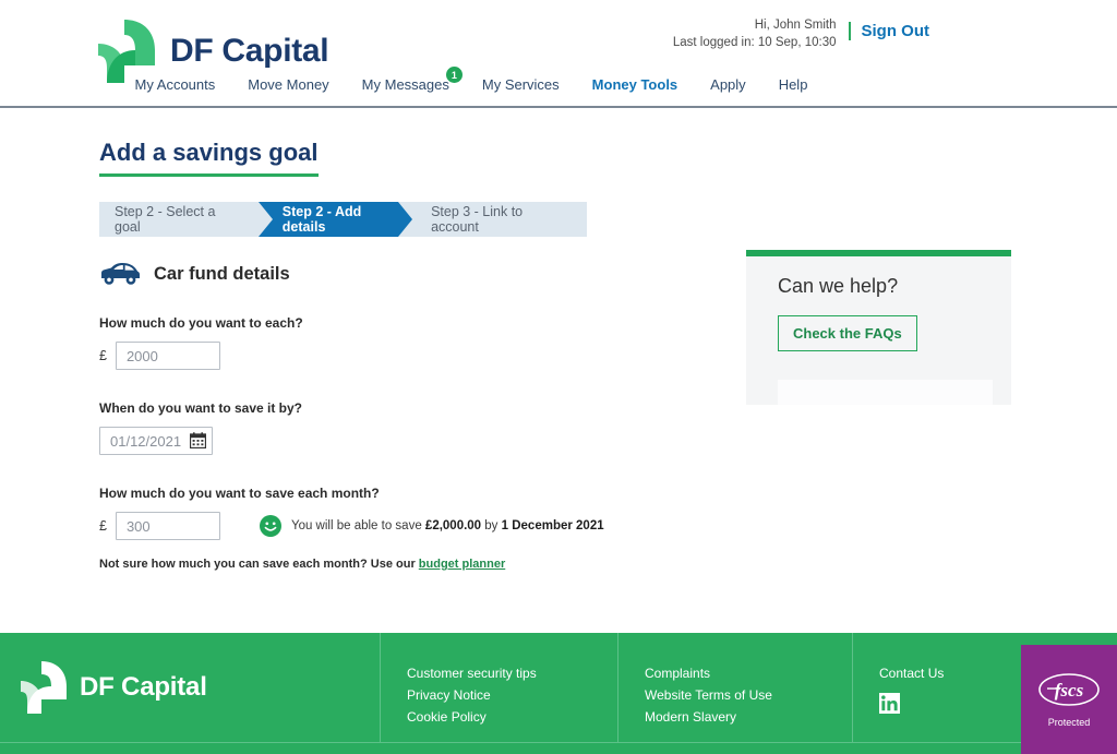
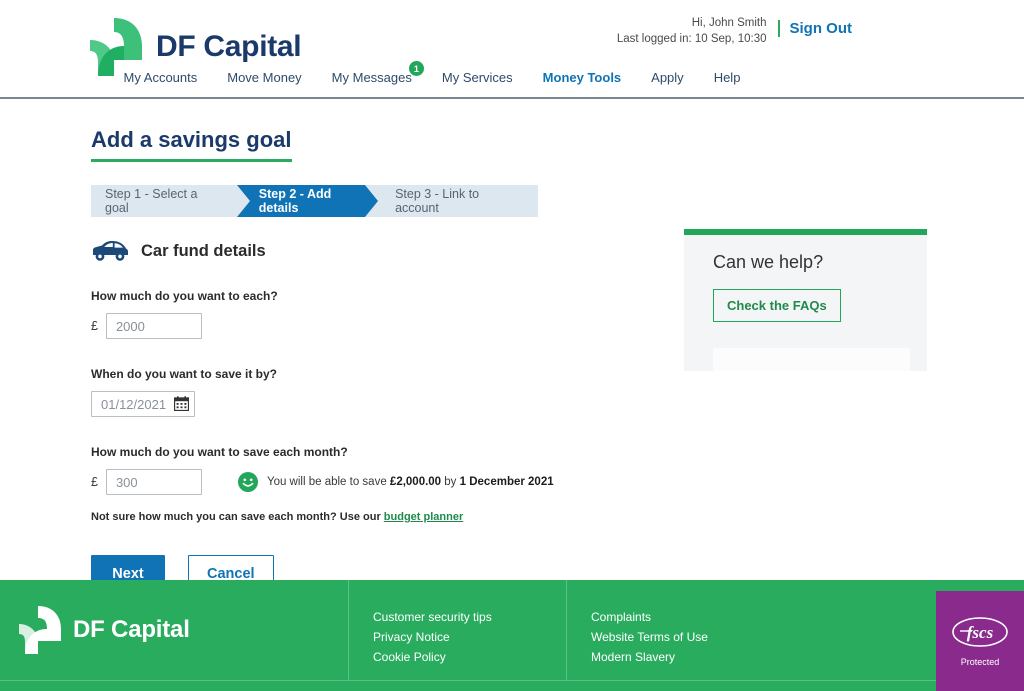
  DF Capital
  Hi, John Smith
  Last logged in: 10 Sep, 10:30
  Sign Out
  My Accounts
  Move Money
  My Messages
  1
  My Services
  Money Tools
  Apply
  Help
  Add a savings goal
- Step 2 - Select a goal
+ Step 1 - Select a goal
  Step 2 - Add details
  Step 3 - Link to account
  Car fund details
  How much do you want to each?
  £
  2000
  When do you want to save it by?
  01/12/2021
  How much do you want to save each month?
  £
  300
  You will be able to save £2,000.00 by 1 December 2021
  Not sure how much you can save each month? Use our budget planner
+ Next
+ Cancel
  Can we help?
  Check the FAQs
  DF Capital
  Customer security tips
  Privacy Notice
  Cookie Policy
  Complaints
  Website Terms of Use
  Modern Slavery
- Contact Us
  fscs
  Protected
